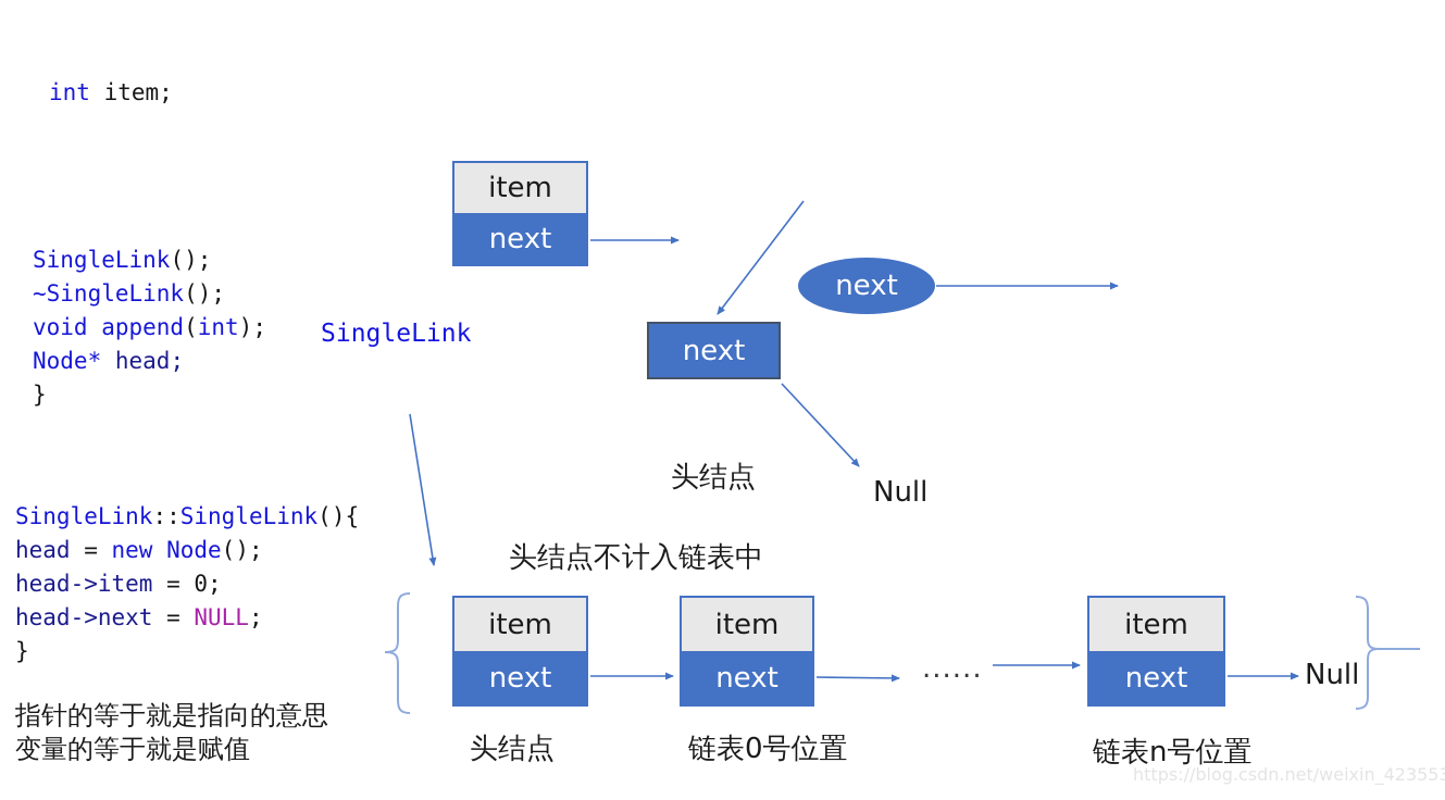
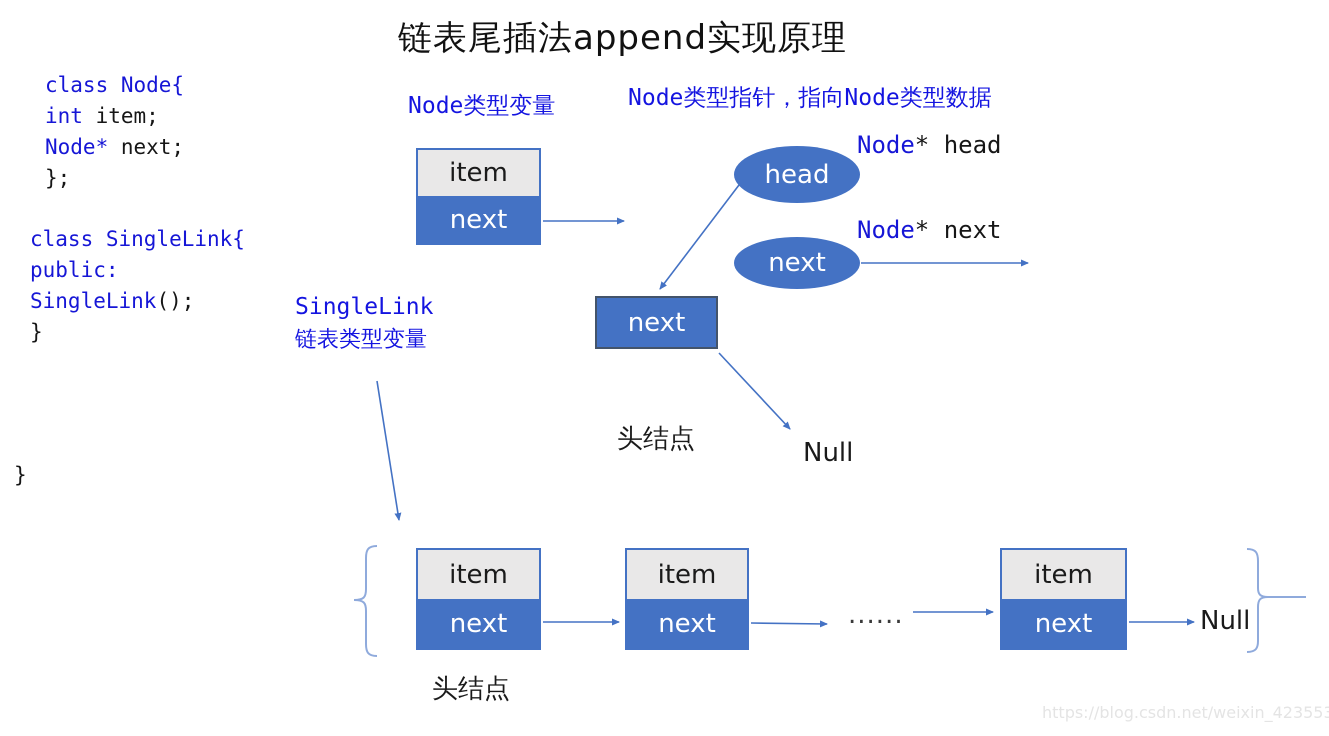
+ 链表尾插法append实现原理
+ class Node{
  int item;
+ Node* next;
+ };
+ class SingleLink{
+ public:
  SingleLink();
- ~SingleLink();
- void append(int);
- Node* head;
  }
- SingleLink::SingleLink(){
- head = new Node();
- head->item = 0;
- head->next = NULL;
  }
+ Node类型变量
+ Node类型指针，指向Node类型数据
  SingleLink
+ 链表类型变量
+ Node* head
+ Node* next
  item
  next
+ head
  next
  next
  头结点
  Null
- 头结点不计入链表中
  item
  next
  item
  next
  ......
  item
  next
  Null
  头结点
- 链表0号位置
- 链表n号位置
- 指针的等于就是指向的意思
- 变量的等于就是赋值
  https://blog.csdn.net/weixin_42355
